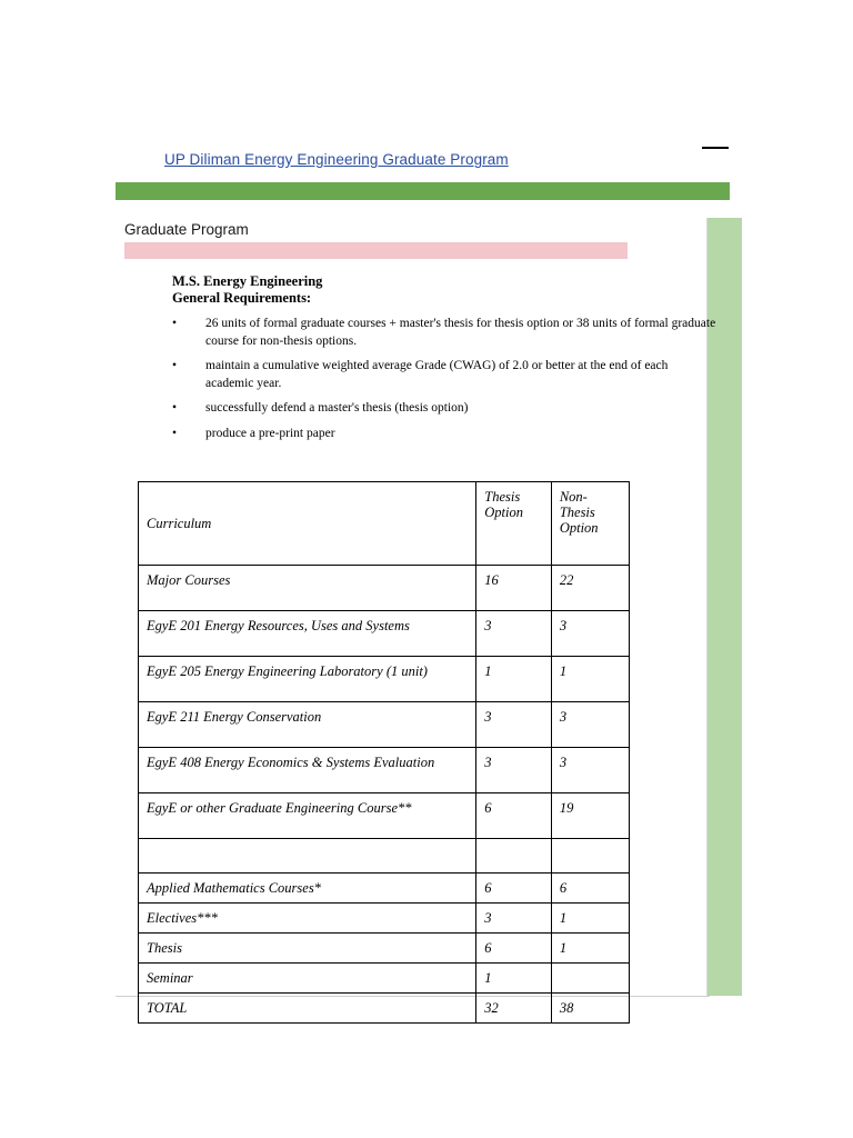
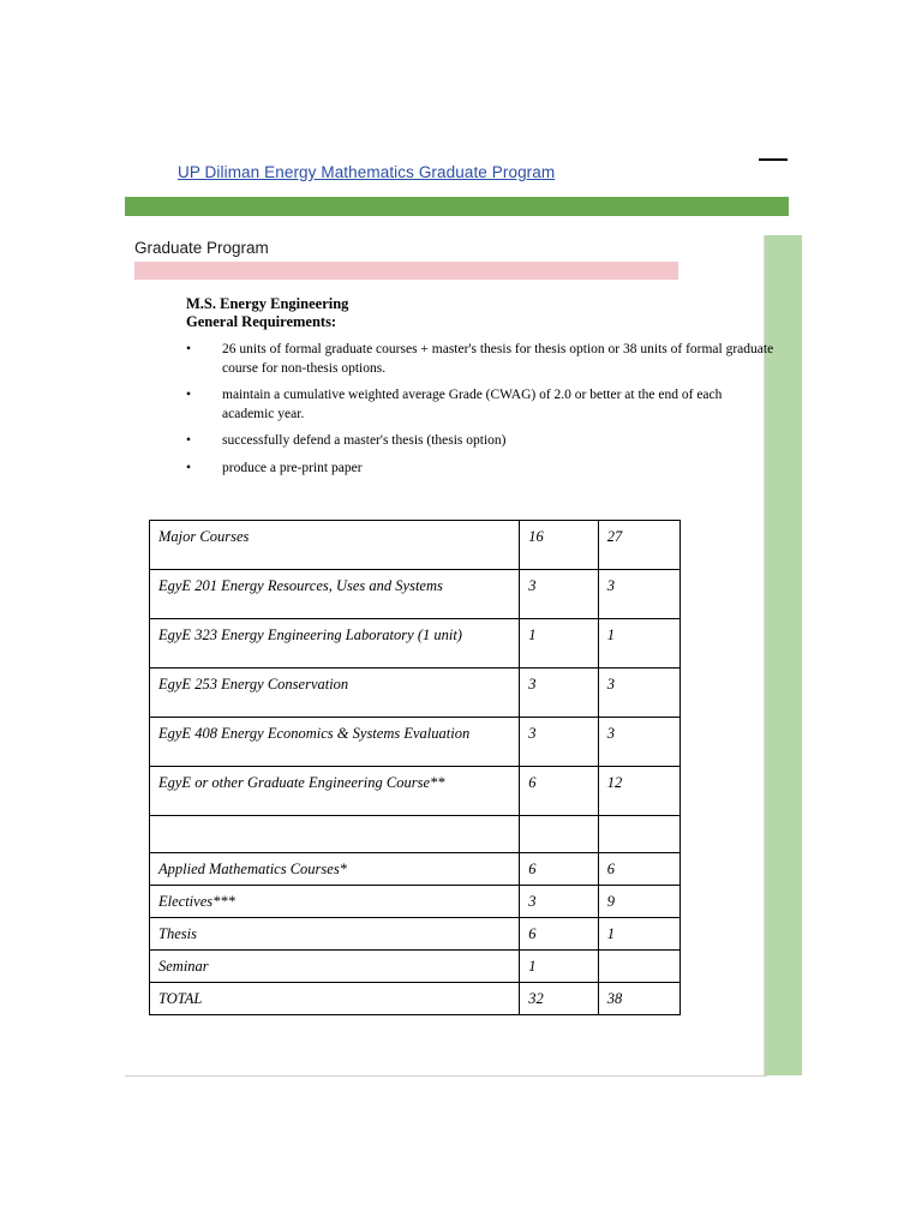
- UP Diliman Energy Engineering Graduate Program
+ UP Diliman Energy Mathematics Graduate Program
  Graduate Program
  M.S. Energy Engineering
  General Requirements:
  •
  26 units of formal graduate courses + master's thesis for thesis option or 38 units of formal graduate course for non-thesis options.
  •
  maintain a cumulative weighted average Grade (CWAG) of 2.0 or better at the end of each academic year.
  •
  successfully defend a master's thesis (thesis option)
  •
  produce a pre-print paper
- Curriculum	Thesis Option	Non-Thesis Option
- Major Courses	16	22
+ Major Courses	16	27
  EgyE 201 Energy Resources, Uses and Systems	3	3
- EgyE 205 Energy Engineering Laboratory (1 unit)	1	1
+ EgyE 323 Energy Engineering Laboratory (1 unit)	1	1
- EgyE 211 Energy Conservation	3	3
+ EgyE 253 Energy Conservation	3	3
  EgyE 408 Energy Economics & Systems Evaluation	3	3
- EgyE or other Graduate Engineering Course**	6	19
+ EgyE or other Graduate Engineering Course**	6	12
  Applied Mathematics Courses*	6	6
- Electives***	3	1
+ Electives***	3	9
  Thesis	6	1
  Seminar	1
  TOTAL	32	38
